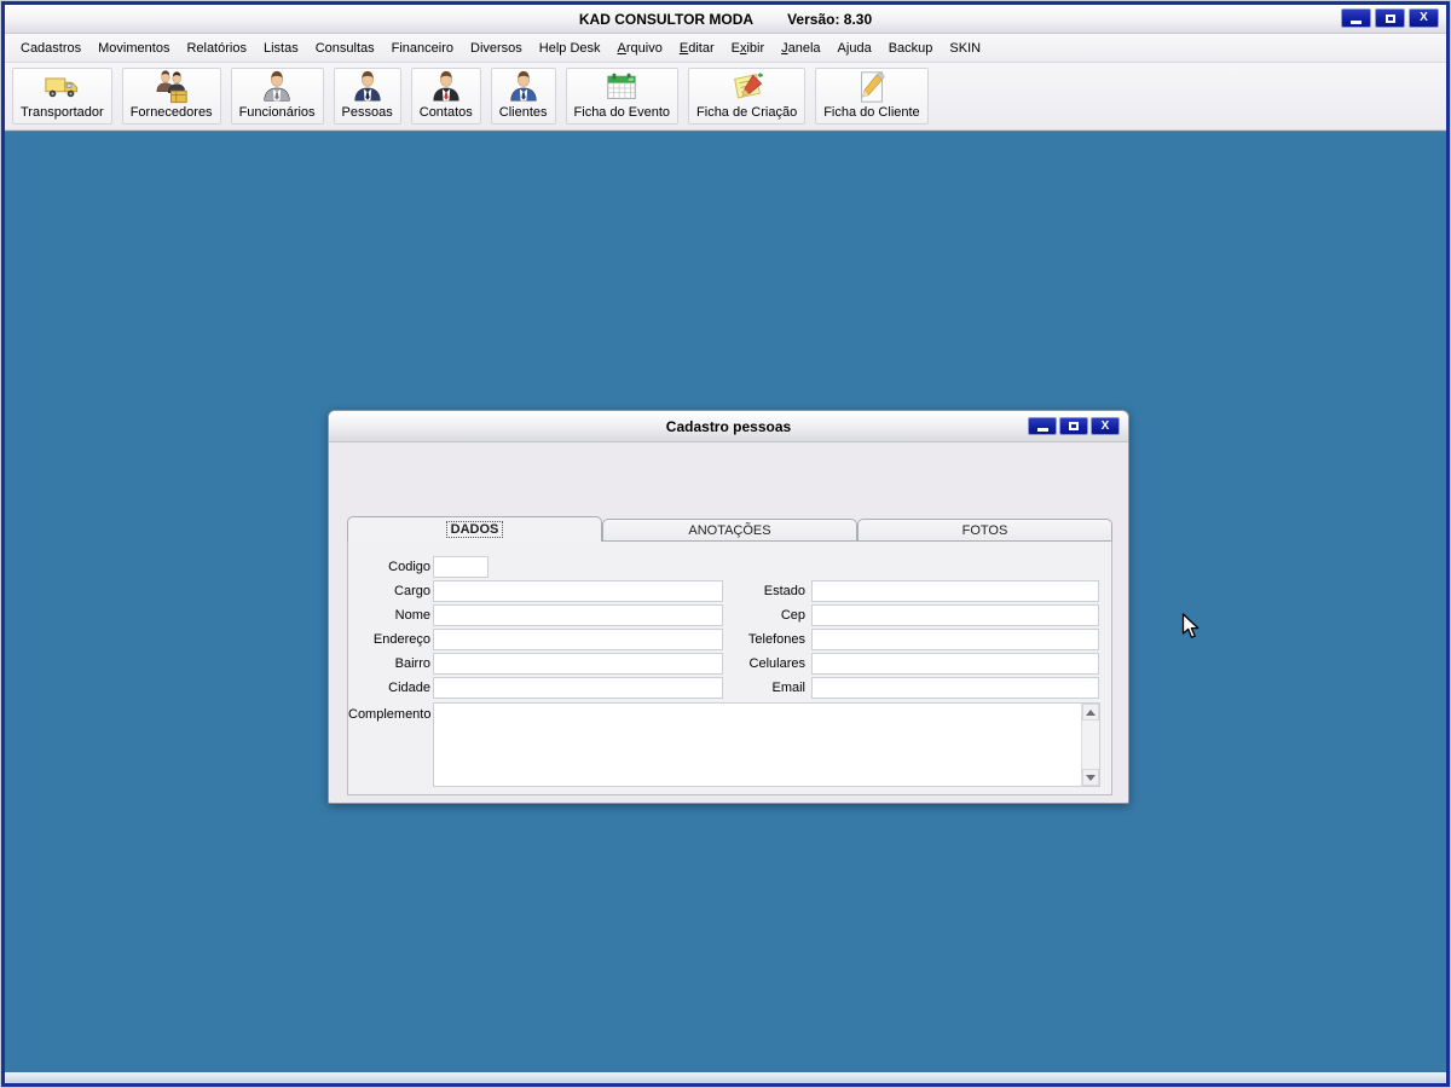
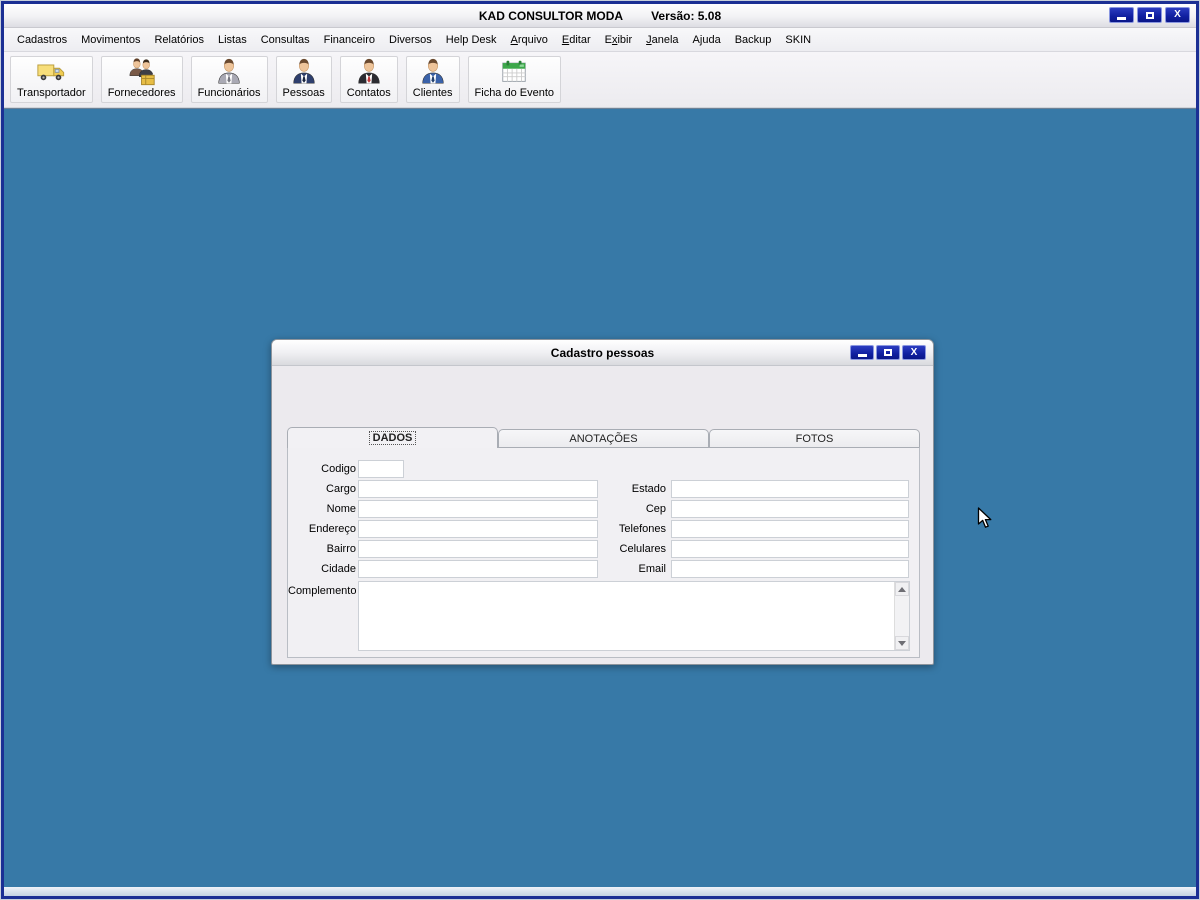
- KAD CONSULTOR MODA Versão: 8.30
+ KAD CONSULTOR MODA Versão: 5.08
  X
  Cadastros
  Movimentos
  Relatórios
  Listas
  Consultas
  Financeiro
  Diversos
  Help Desk
  Arquivo
  Editar
  Exibir
  Janela
  Ajuda
  Backup
  SKIN
  Transportador
  Fornecedores
  Funcionários
  Pessoas
  Contatos
  Clientes
  Ficha do Evento
- Ficha de Criação
- Ficha do Cliente
  Cadastro pessoas
  X
  DADOS
  ANOTAÇÕES
  FOTOS
  Codigo
  Cargo
  Estado
  Nome
  Cep
  Endereço
  Telefones
  Bairro
  Celulares
  Cidade
  Email
  Complemento
